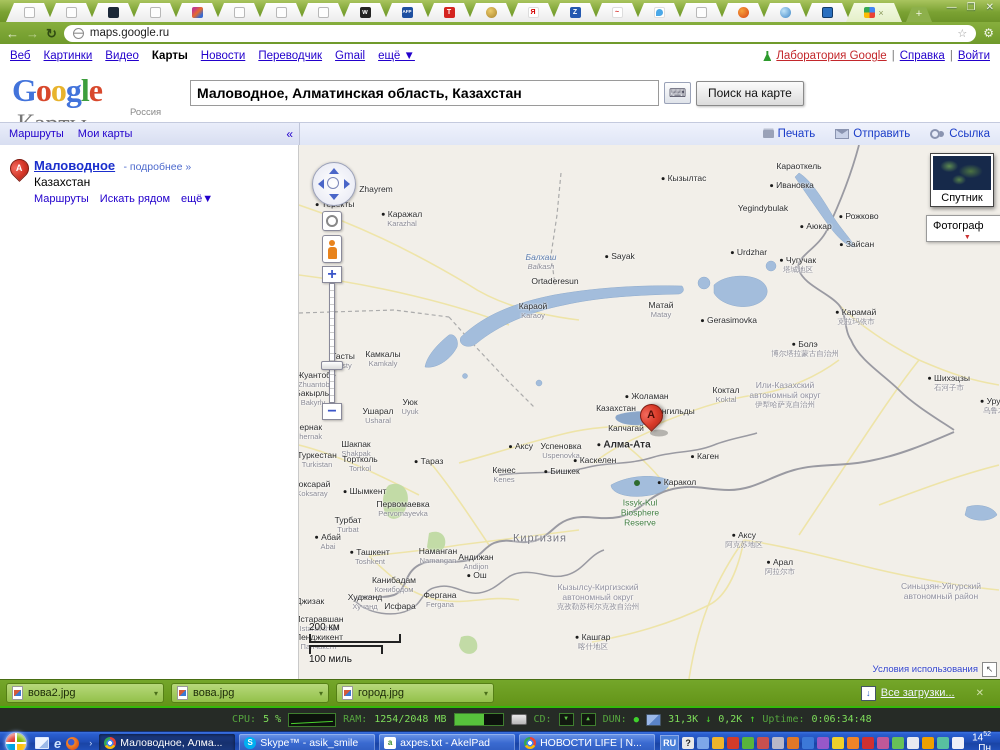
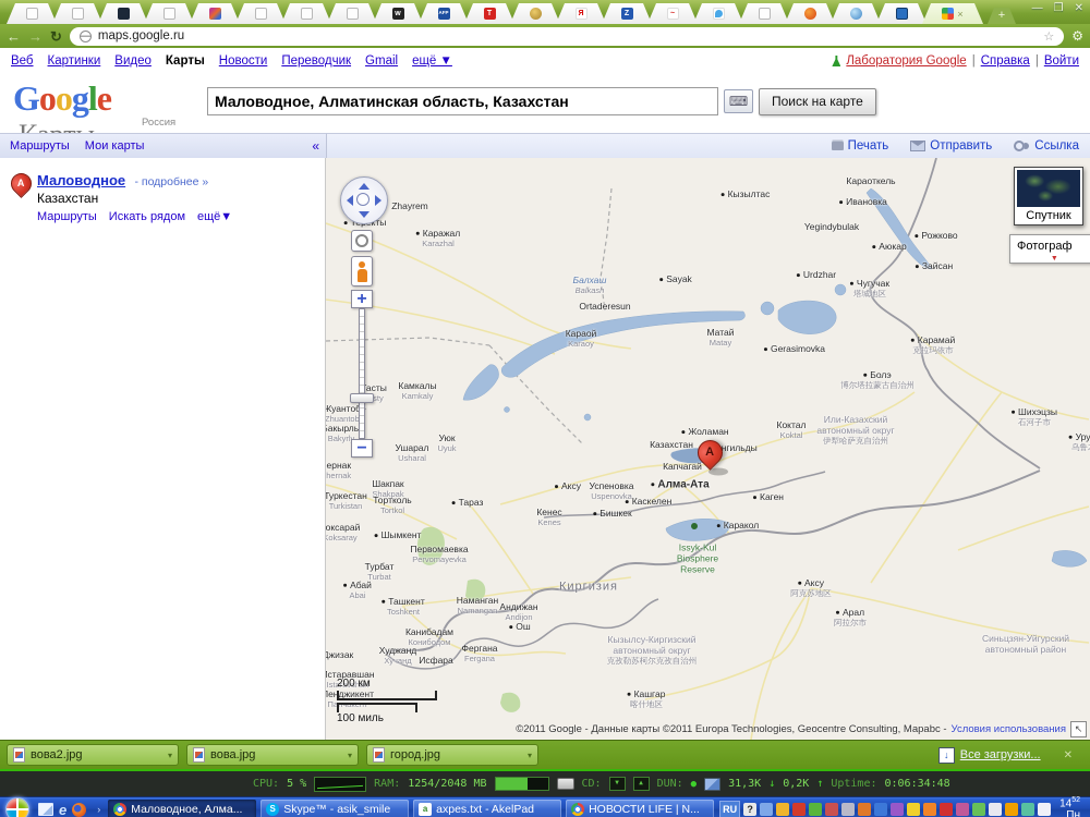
  ×
  +
  —
  ❒
  ✕
  ←
  →
  ↻
  maps.google.ru
  ☆
  ⚙
  Веб
  Картинки
  Видео
  Карты
  Новости
  Переводчик
  Gmail
  ещё ▼
  Лаборатория Google
  |
  Справка
  |
  Войти
  Россия
  Маловодное, Алматинская область, Казахстан
  ⌨
  Поиск на карте
  Маршруты
  Мои карты
  «
  Печать
  Отправить
  Ссылка
  Маловодное - подробнее »
  Казахстан
  Маршруты
  Искать рядом
  ещё▼
  Zhayrem
  Каражал
  Karazhal
  Кызылтас
  Караоткель
  Ивановка
  Yegindybulak
  Аюкар
  Рожково
  Зайсан
  Чугучак
  塔城地区
  Балхаш
  Balkash
  Ortaderesun
  Караой
  Karaoy
  Sayak
  Матай
  Matay
  Gerasimovka
  Urdzhar
  Карамай
  克拉玛依市
  Болэ
  博尔塔拉蒙古自治州
  Или-Казахский автономный округ
  伊犁哈萨克自治州
  Шихэцзы
  石河子市
  асты
  Камкалы
  Kamkaly
  Жуанто
  Zhuantob
  акырлы
  Bakyrl
  Ушарал
  Usharal
  Уюк
  Uyuk
  ернак
  hernak
  Шакпак
  Shakpak
  Туркестан
  Turkistan
  Тортколь
  Tortkol
  Тараз
  Аксу
  Успеновка
  Uspenovka
  Каскелен
  Бишкек
  Кенес
  Kenes
  Каракол
  Issyk-Kul Biosphere Reserve
  оксарай
  Koksaray
  Шымкент
  Первомаевка
  Pervomayevka
  Турбат
  Turbat
  Абай
  Abai
  Ташкент
  Toshkent
  Наманган
  Namangan
  Андижан
  Andijon
  Ош
  Канибадам
  Конибодом
  Худжанд
  Хучанд
  Исфара
  Фергана
  Fergana
  Джизак
  старавшан
  Istaravshan
  Пенджикент
  Панчакент
  Киргизия
  Кызылсу-Киргизский автономный округ
  克孜勒苏柯尔克孜自治州
  Кашгар
  喀什地区
  Аксу
  阿克苏地区
  Арал
  阿拉尔市
  Синьцзян-Уйгурский автономный район
  Жоламан
  Казахстан
  Капчагай
  Алма-Ата
  Коктал
  Koktal
  Каген
  нгильды
  +
  −
  Спутник
  Фотограф
  200 км
  100 миль
+ ©2011 Google - Данные карты ©2011 Europa Technologies, Geocentre Consulting, Mapabc -
  Условия использования
  ↖
  вова2.jpg
  ▾
  вова.jpg
  ▾
  город.jpg
  ▾
  ↓
  Все загрузки...
  ✕
  CPU:
  5 %
  RAM:
  1254/2048 MB
  CD:
  DUN:
  ●
  31,3K
  ↓
  0,2K
  ↑
  Uptime:
  0:06:34:48
  e
  ›
  Маловодное, Алма...
  S
  Skype™ - asik_smile
  a
  axpes.txt - AkelPad
  НОВОСТИ LIFE | N...
  RU
  ?
  Пн
